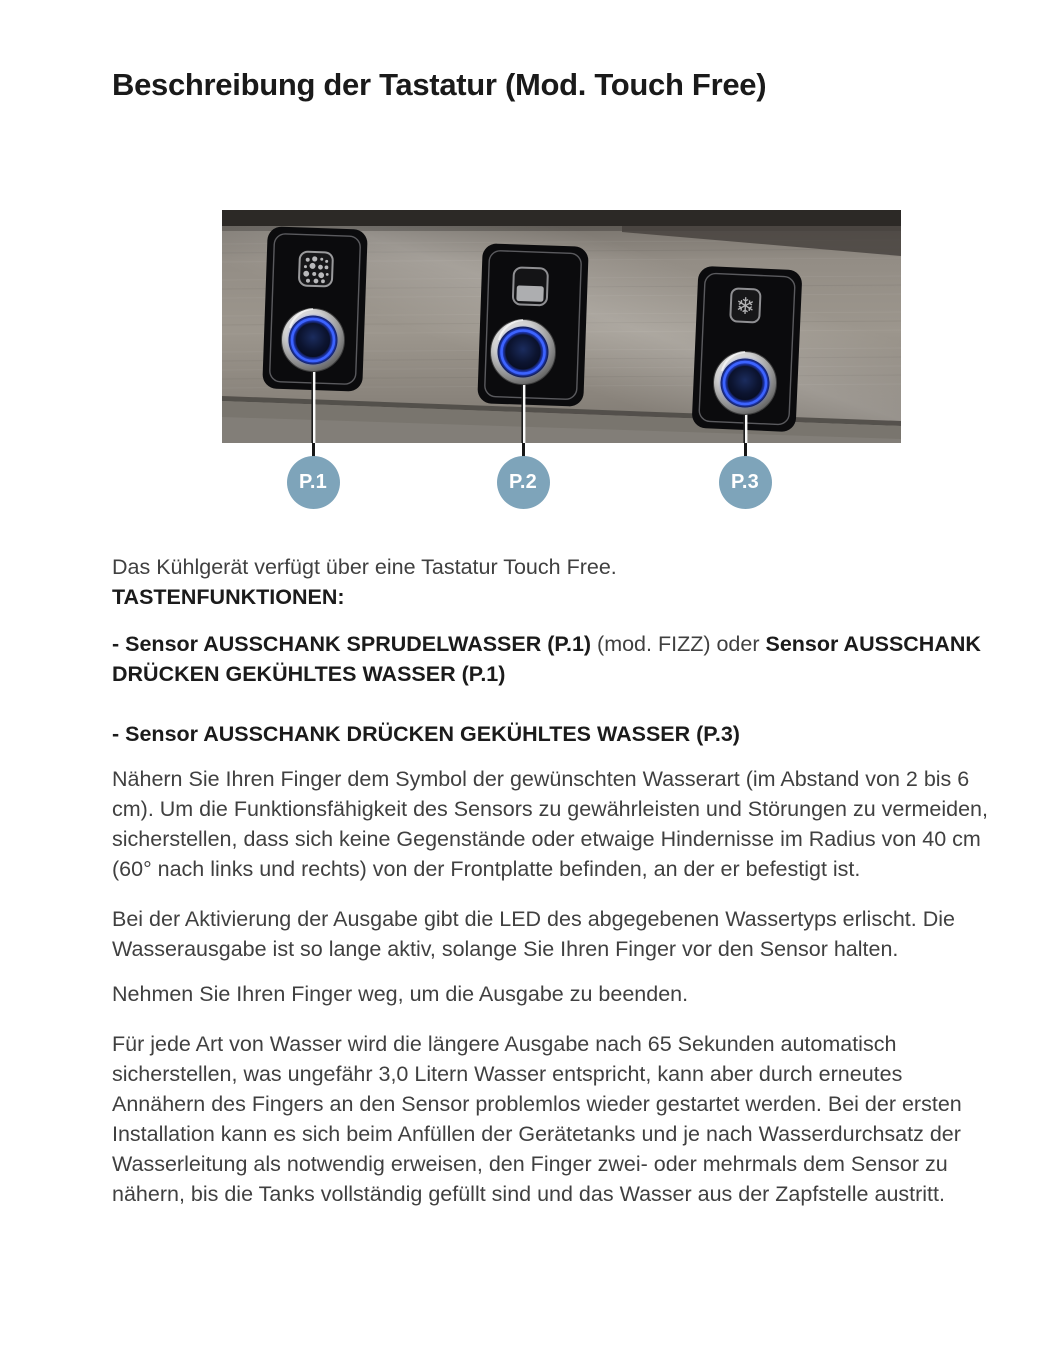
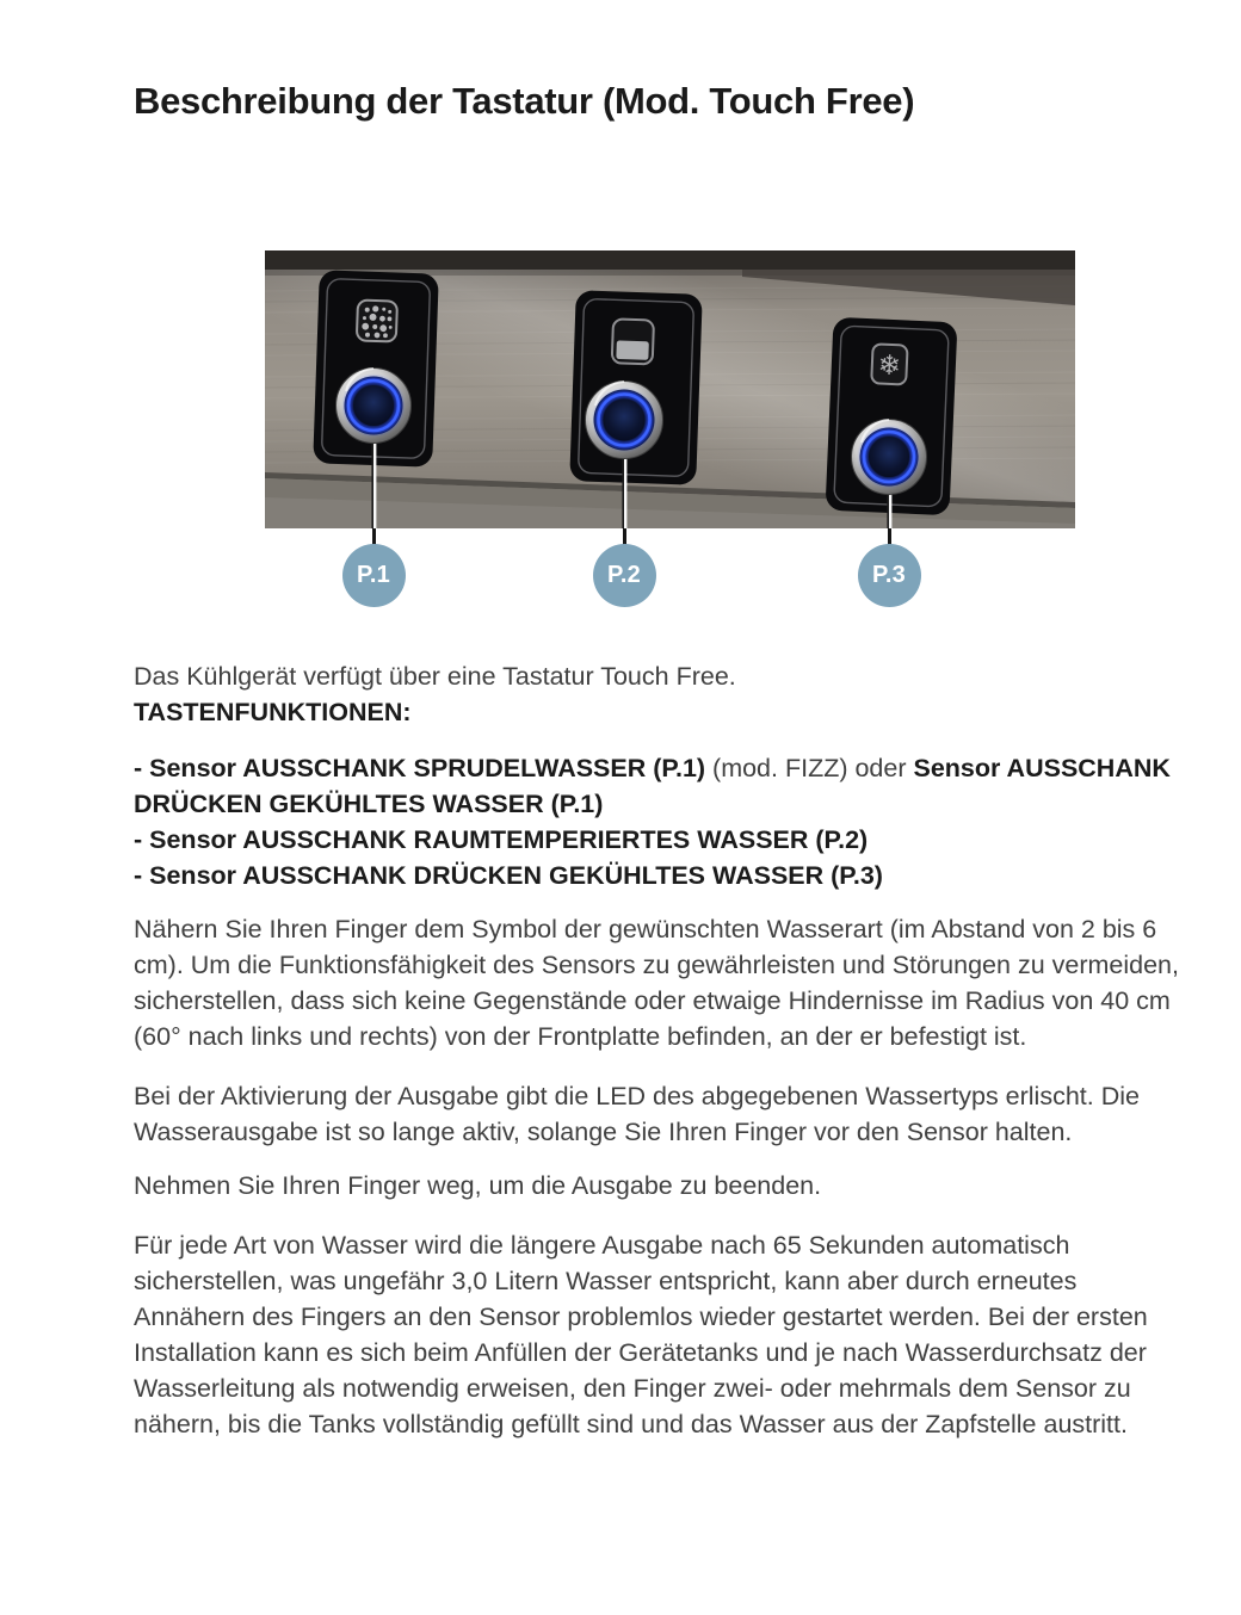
  Beschreibung der Tastatur (Mod. Touch Free)
  P.1
  P.2
  P.3
  Das Kühlgerät verfügt über eine Tastatur Touch Free.
  TASTENFUNKTIONEN:
  - Sensor AUSSCHANK SPRUDELWASSER (P.1) (mod. FIZZ) oder Sensor AUSSCHANK DRÜCKEN GEKÜHLTES WASSER (P.1)
+ - Sensor AUSSCHANK RAUMTEMPERIERTES WASSER (P.2)
  - Sensor AUSSCHANK DRÜCKEN GEKÜHLTES WASSER (P.3)
  Nähern Sie Ihren Finger dem Symbol der gewünschten Wasserart (im Abstand von 2 bis 6 cm). Um die Funktionsfähigkeit des Sensors zu gewährleisten und Störungen zu vermeiden, sicherstellen, dass sich keine Gegenstände oder etwaige Hindernisse im Radius von 40 cm (60° nach links und rechts) von der Frontplatte befinden, an der er befestigt ist.
  Bei der Aktivierung der Ausgabe gibt die LED des abgegebenen Wassertyps erlischt. Die Wasserausgabe ist so lange aktiv, solange Sie Ihren Finger vor den Sensor halten.
  Nehmen Sie Ihren Finger weg, um die Ausgabe zu beenden.
  Für jede Art von Wasser wird die längere Ausgabe nach 65 Sekunden automatisch sicherstellen, was ungefähr 3,0 Litern Wasser entspricht, kann aber durch erneutes Annähern des Fingers an den Sensor problemlos wieder gestartet werden. Bei der ersten Installation kann es sich beim Anfüllen der Gerätetanks und je nach Wasserdurchsatz der Wasserleitung als notwendig erweisen, den Finger zwei- oder mehrmals dem Sensor zu nähern, bis die Tanks vollständig gefüllt sind und das Wasser aus der Zapfstelle austritt.
